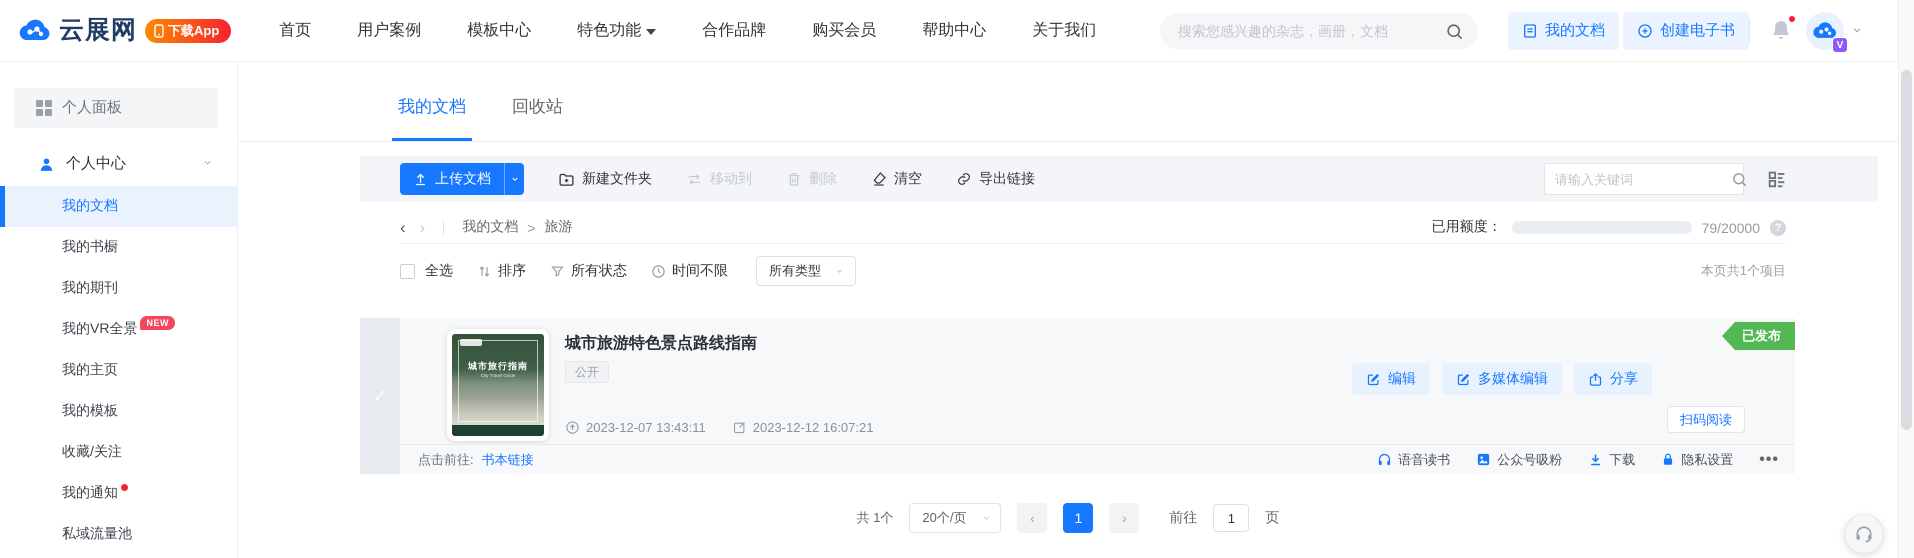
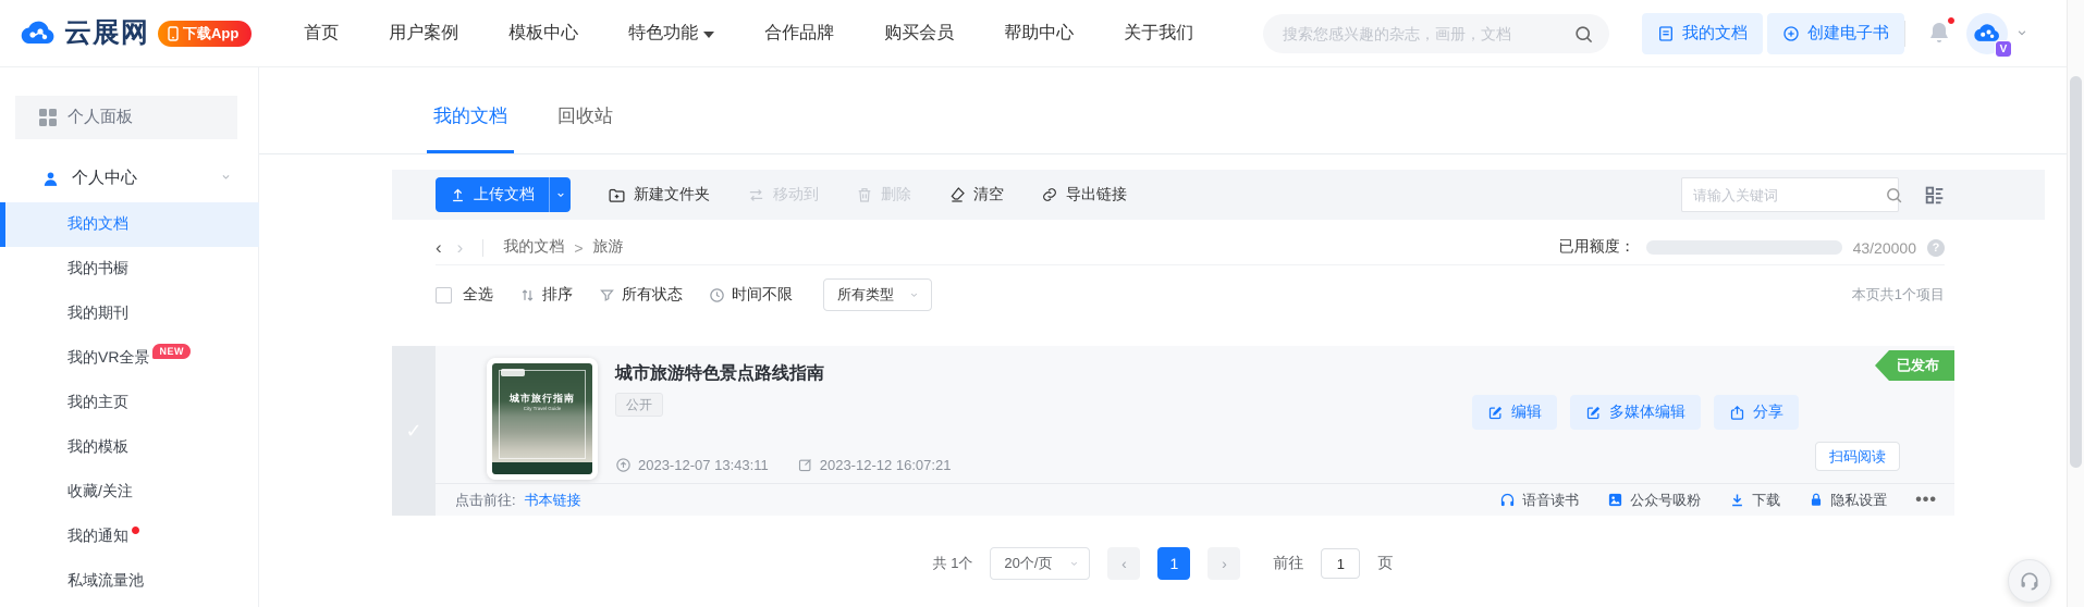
  云展网
  下载App
  首页
  用户案例
  模板中心
  特色功能
  合作品牌
  购买会员
  帮助中心
  关于我们
  搜索您感兴趣的杂志，画册，文档
  我的文档
  创建电子书
  V
  个人面板
  个人中心
  我的文档
  我的书橱
  我的期刊
  我的VR全景
  NEW
  我的主页
  我的模板
  收藏/关注
  我的通知
  私域流量池
  我的文档
  回收站
  上传文档
  新建文件夹
  移动到
  删除
  清空
  导出链接
  请输入关键词
  ‹
  ›
  我的文档
  >
  旅游
  已用额度：
- 79/20000
+ 43/20000
  ?
  全选
  排序
  所有状态
  时间不限
  所有类型
  本页共1个项目
  ✓
  已发布
  城市旅行指南
  城市旅游特色景点路线指南
  公开
  2023-12-07 13:43:11
  2023-12-12 16:07:21
  编辑
  多媒体编辑
  分享
  扫码阅读
  点击前往:
  书本链接
  语音读书
  公众号吸粉
  下载
  隐私设置
  •••
  共 1个
  20个/页
  ‹
  1
  ›
  前往
  1
  页
